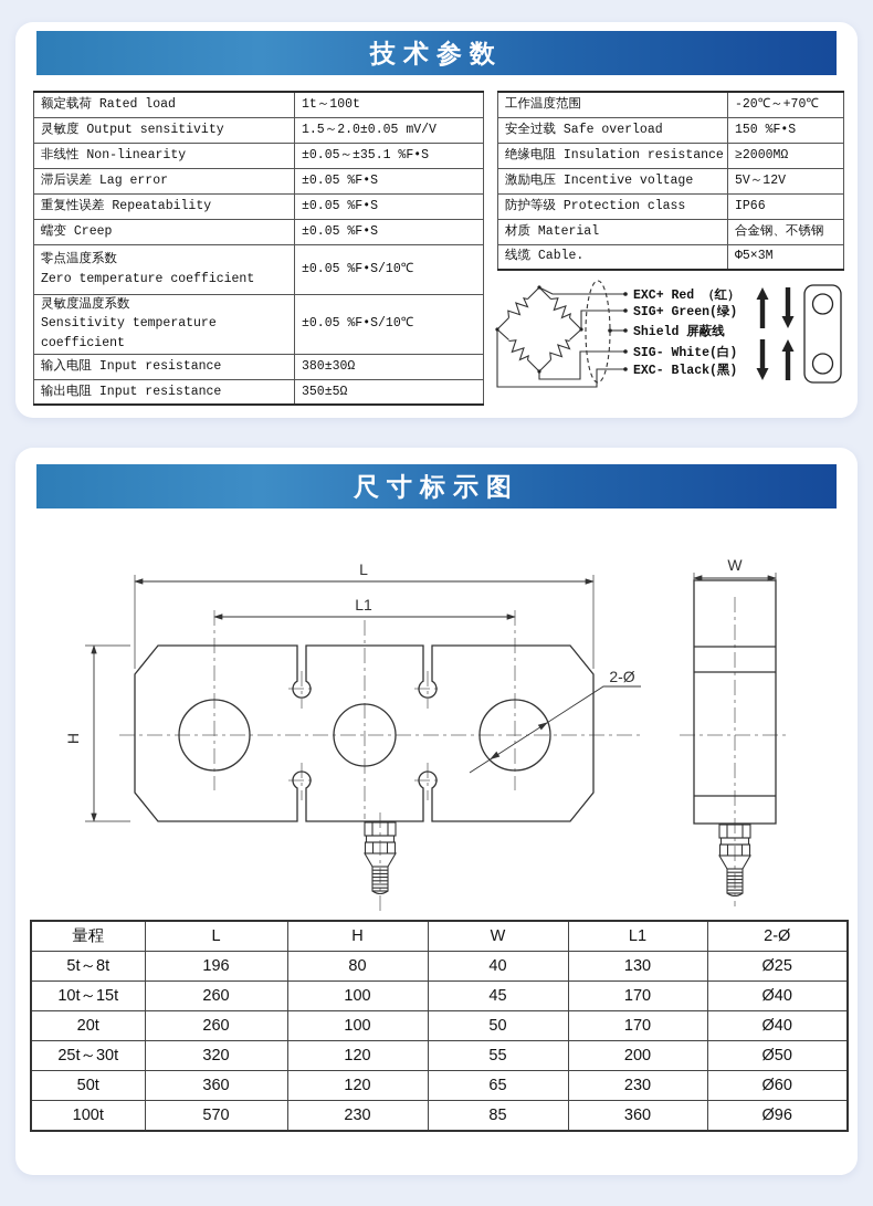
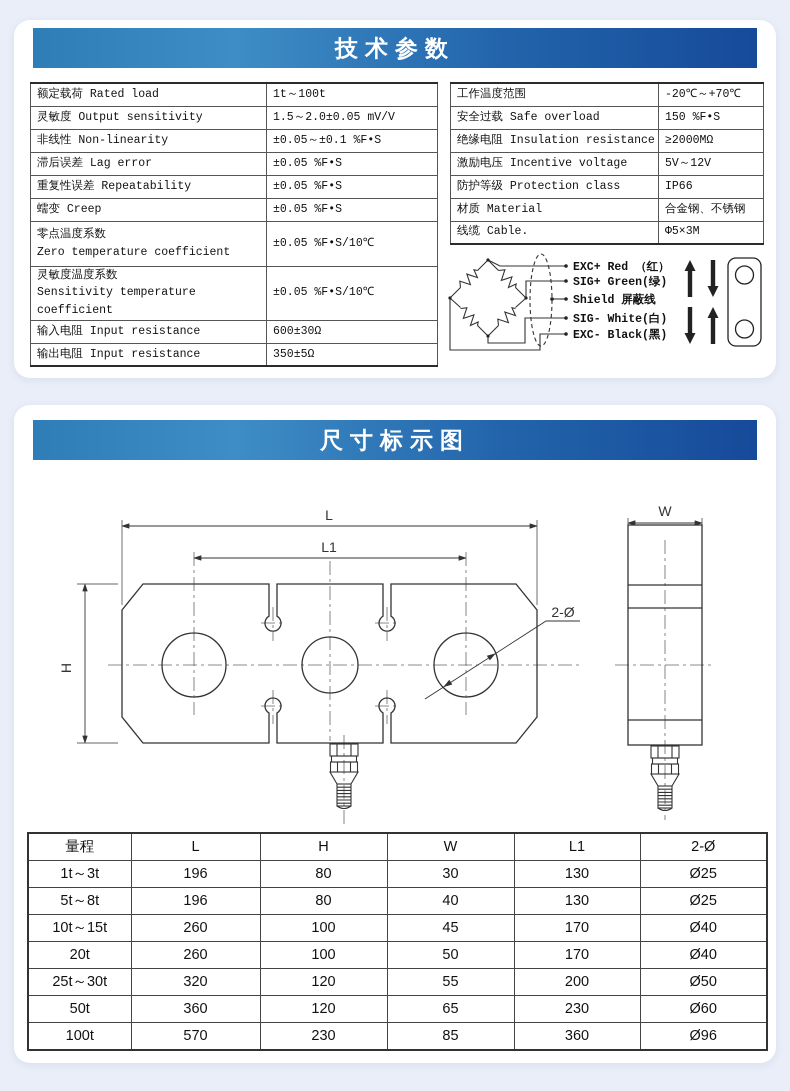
  技术参数
  额定载荷 Rated load	1t～100t
  灵敏度 Output sensitivity	1.5～2.0±0.05 mV/V
- 非线性 Non-linearity	±0.05～±35.1 %F•S
+ 非线性 Non-linearity	±0.05～±0.1 %F•S
  滞后误差 Lag error	±0.05 %F•S
  重复性误差 Repeatability	±0.05 %F•S
  蠕变 Creep	±0.05 %F•S
  零点温度系数 Zero temperature coefficient	±0.05 %F•S/10℃
  灵敏度温度系数 Sensitivity temperature coefficient	±0.05 %F•S/10℃
- 输入电阻 Input resistance	380±30Ω
+ 输入电阻 Input resistance	600±30Ω
  输出电阻 Input resistance	350±5Ω
  工作温度范围	-20℃～+70℃
  安全过载 Safe overload	150 %F•S
  绝缘电阻 Insulation resistance	≥2000MΩ
  激励电压 Incentive voltage	5V～12V
  防护等级 Protection class	IP66
  材质 Material	合金钢、不锈钢
  线缆 Cable.	Φ5×3M
  EXC+ Red （红）
  SIG+ Green(绿)
  Shield 屏蔽线
  SIG- White(白)
  EXC- Black(黑)
  尺寸标示图
  L
  L1
  W
  2-Ø
  量程	L	H	W	L1	2-Ø
+ 1t～3t	196	80	30	130	Ø25
  5t～8t	196	80	40	130	Ø25
  10t～15t	260	100	45	170	Ø40
  20t	260	100	50	170	Ø40
  25t～30t	320	120	55	200	Ø50
  50t	360	120	65	230	Ø60
  100t	570	230	85	360	Ø96
